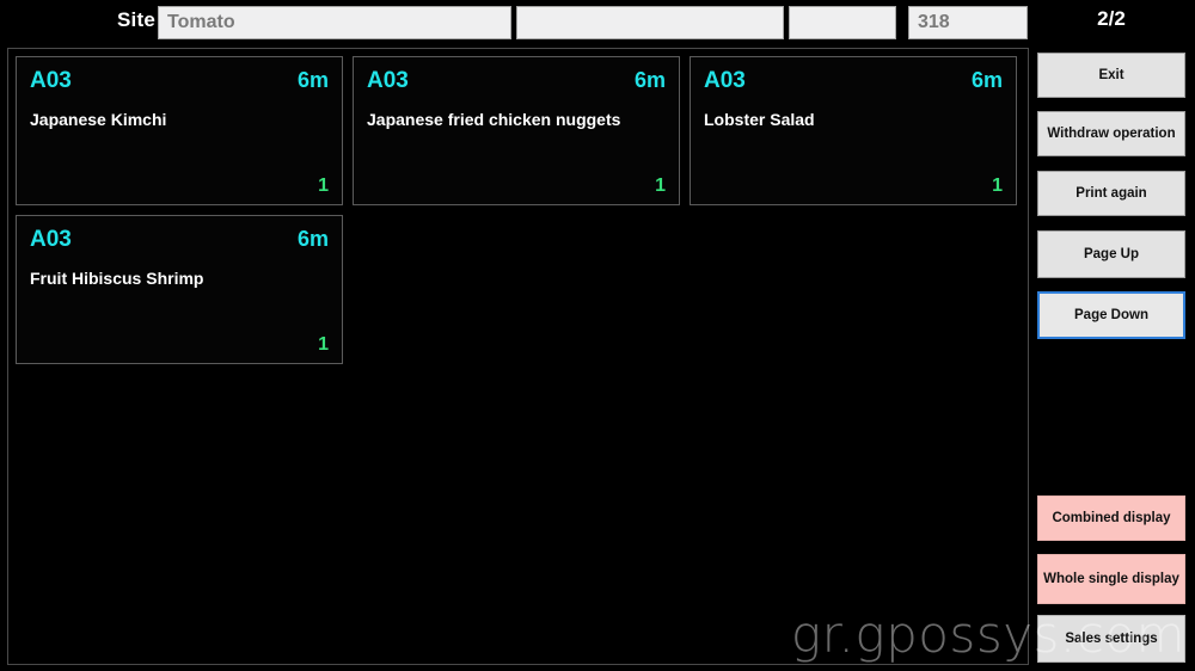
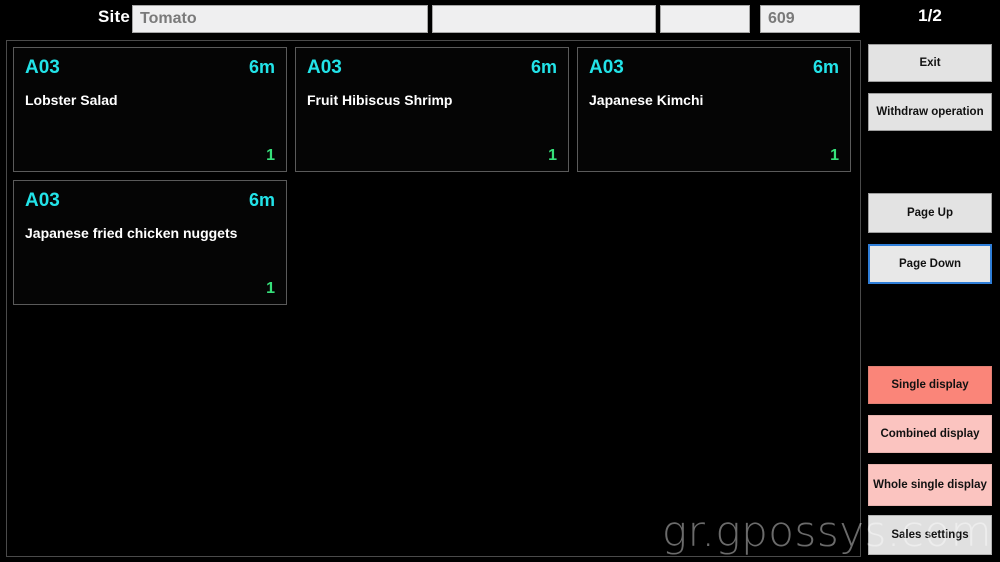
  Site
  Tomato
- 318
+ 609
- 2/2
+ 1/2
  A03
  6m
- Japanese Kimchi
+ Lobster Salad
  1
  A03
  6m
- Japanese fried chicken nuggets
+ Fruit Hibiscus Shrimp
  1
  A03
  6m
- Lobster Salad
+ Japanese Kimchi
  1
  A03
  6m
- Fruit Hibiscus Shrimp
+ Japanese fried chicken nuggets
  1
  Exit
  Withdraw operation
- Print again
  Page Up
  Page Down
+ Single display
  Combined display
  Whole single display
  Sales settings
  gr.gpossys.com
